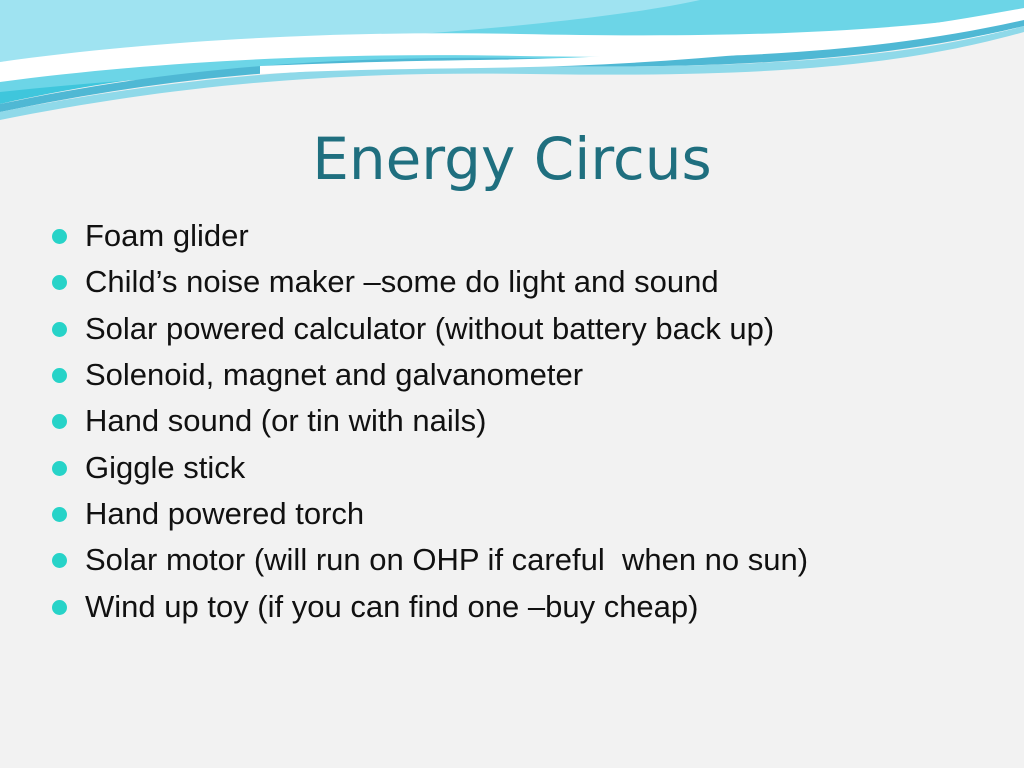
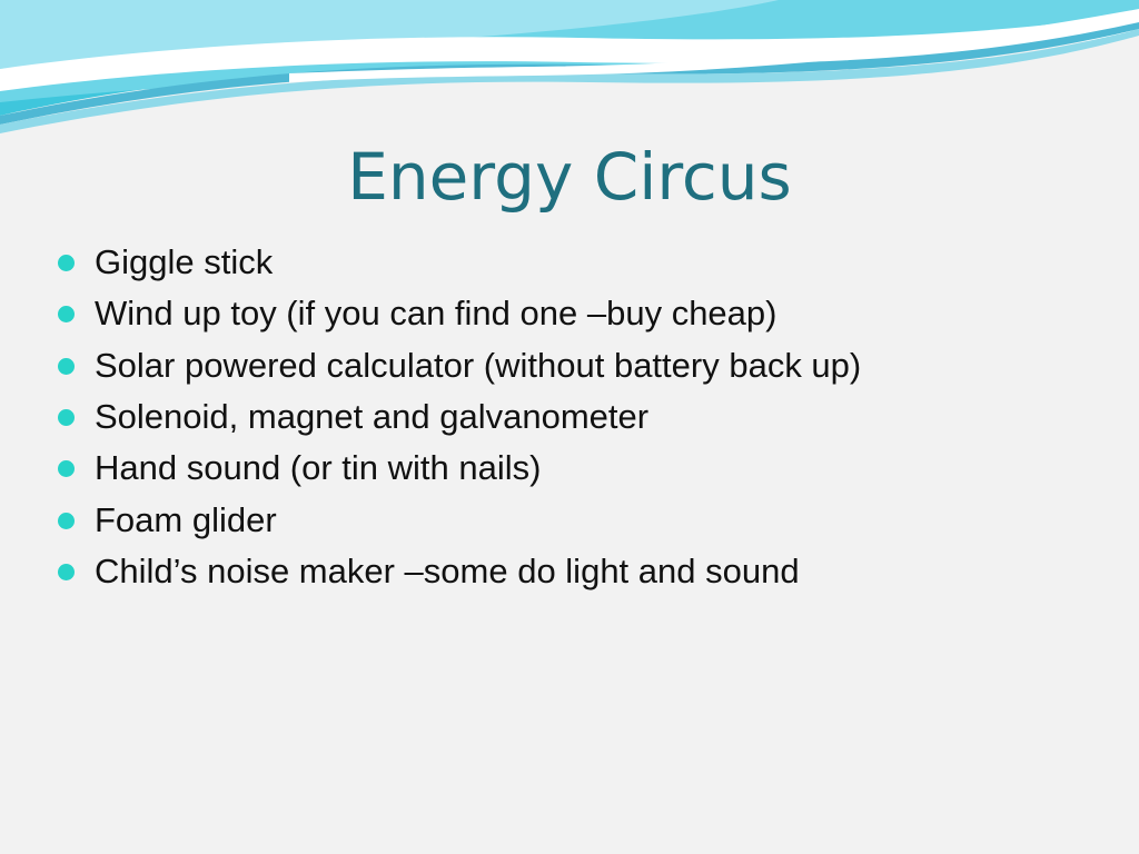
  Energy Circus
- Foam glider
+ Giggle stick
- Child’s noise maker –some do light and sound
+ Wind up toy (if you can find one –buy cheap)
  Solar powered calculator (without battery back up)
  Solenoid, magnet and galvanometer
  Hand sound (or tin with nails)
- Giggle stick
+ Foam glider
- Hand powered torch
- Solar motor (will run on OHP if careful when no sun)
- Wind up toy (if you can find one –buy cheap)
+ Child’s noise maker –some do light and sound
